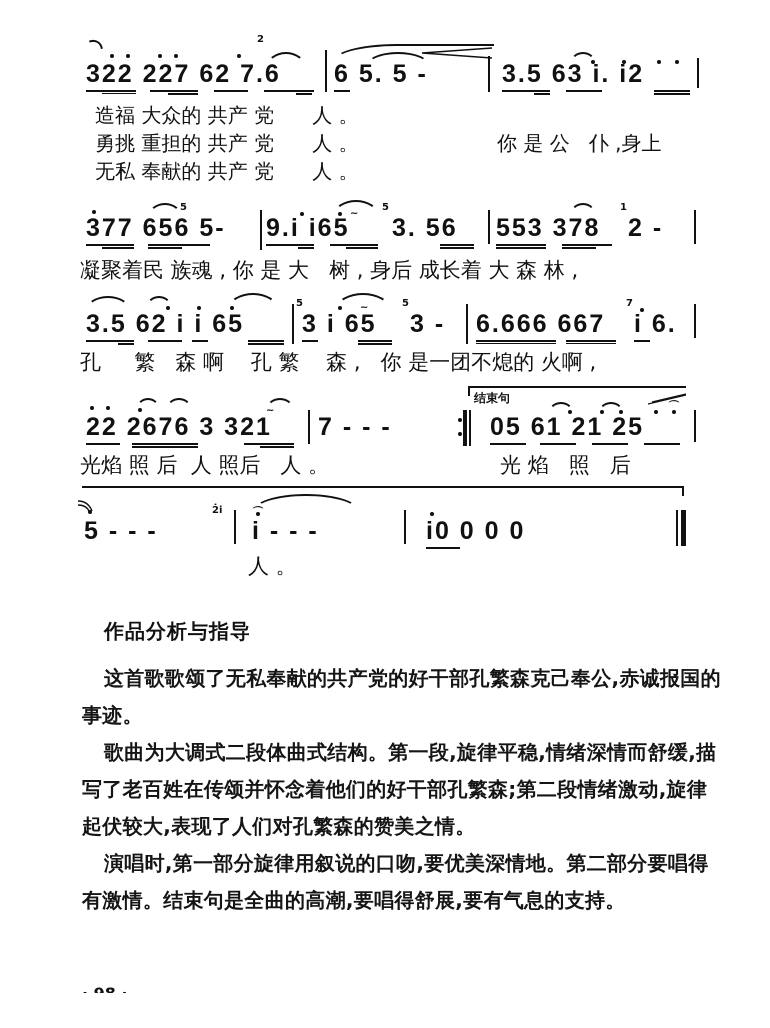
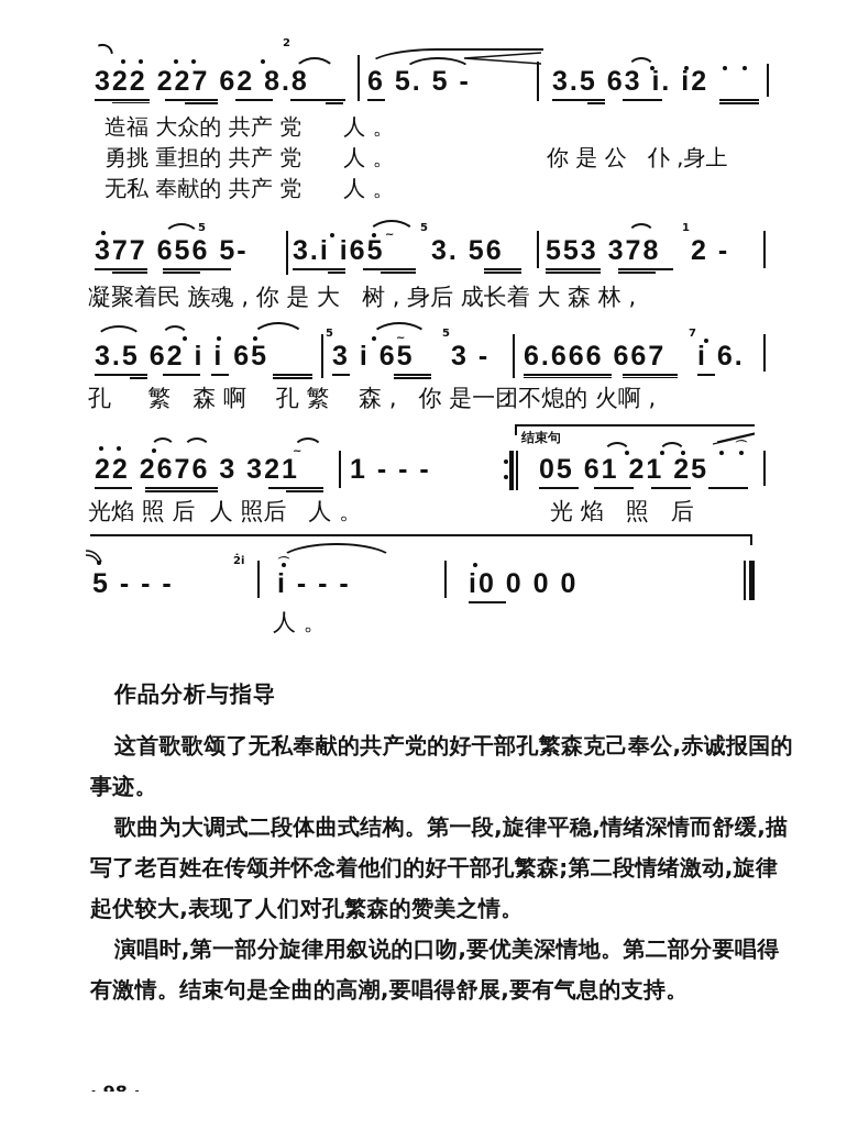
  2
- 322 227 62 7.6
+ 322 227 62 8.8
  6 5. 5 -
  3.5 63 i. i2
  造福 大众的 共产 党 人 。
  勇挑 重担的 共产 党 人 。
  你 是 公 仆 ,身上
  无私 奉献的 共产 党 人 。
  5
  377 656 5-
  ~
  5
- 9.i i65
+ 3.i i65
  3. 56
  1
  553 378
  2 -
  凝聚着民 族魂 , 你 是 大 树 , 身后 成长着 大 森 林 ,
  3.5 62 i i 65
  5
  ~
  3 i 65
  5
  3 -
  6.666 667
  7
  i 6.
  孔 繁 森 啊 孔 繁 森 , 你 是一团不熄的 火啊 ,
  ~
  22 2676 3 321
- 7 - - -
+ 1 - - -
  结束句
  ⌒
  05 61 21 25
  光焰 照 后 人 照后 人 。
  光 焰 照 后
  5 - - -
  2̇i
  i - - -
  i0 0 0 0
  人 。
  作品分析与指导
  这首歌歌颂了无私奉献的共产党的好干部孔繁森克己奉公,赤诚报国的事迹。
  歌曲为大调式二段体曲式结构。第一段,旋律平稳,情绪深情而舒缓,描写了老百姓在传颂并怀念着他们的好干部孔繁森;第二段情绪激动,旋律起伏较大,表现了人们对孔繁森的赞美之情。
  演唱时,第一部分旋律用叙说的口吻,要优美深情地。第二部分要唱得有激情。结束句是全曲的高潮,要唱得舒展,要有气息的支持。
